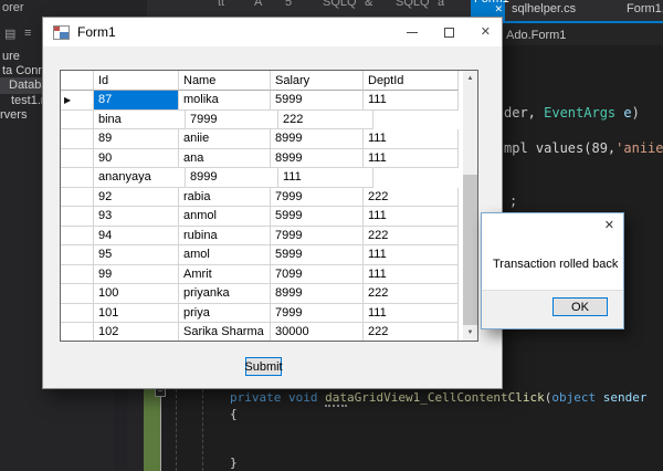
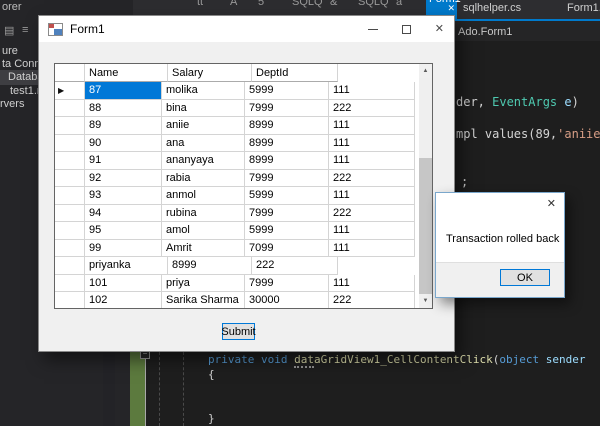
  ✕
  sqlhelper.cs
  tt
  A
  5
  SQLQ
  &
  SQLQ
  a
  Ado.Form1
  orer
  ▤
  ≡
  ure
  ta Con
  Datab
  test1.
  rvers
  −
  der, EventArgs e)
  mpl values(89,'aniie
  ;
  private void dataGridView1_CellContentClick(object sender
  {
  }
  Form1
  ✕
- Id
  Name
  Salary
  DeptId
  ▶
  87
  molika
  5999
  111
+ 88
  bina
  7999
  222
  89
  aniie
  8999
  111
  90
  ana
  8999
  111
+ 91
  ananyaya
  8999
  111
  92
  rabia
  7999
  222
  93
  anmol
  5999
  111
  94
  rubina
  7999
  222
  95
  amol
  5999
  111
  99
  Amrit
  7099
  111
- 100
  priyanka
  8999
  222
  101
  priya
  7999
  111
  102
  Sarika Sharma
  30000
  222
  Submit
  ✕
  Transaction rolled back
  OK
